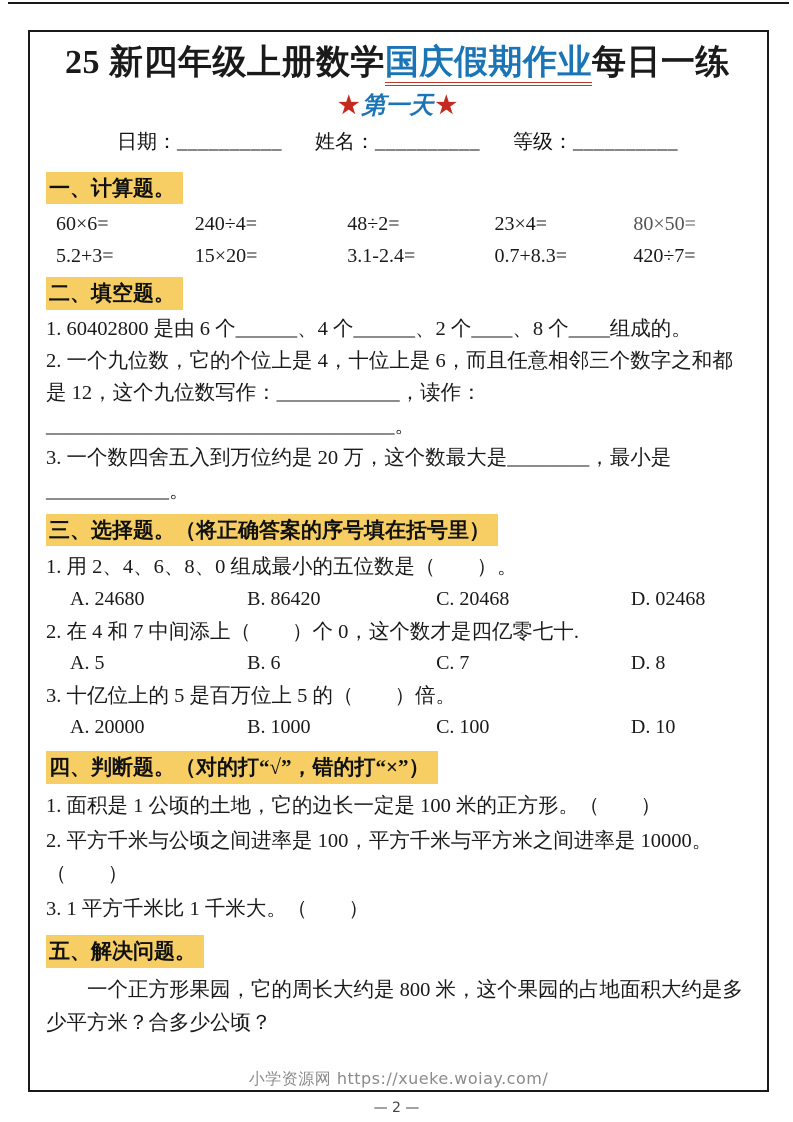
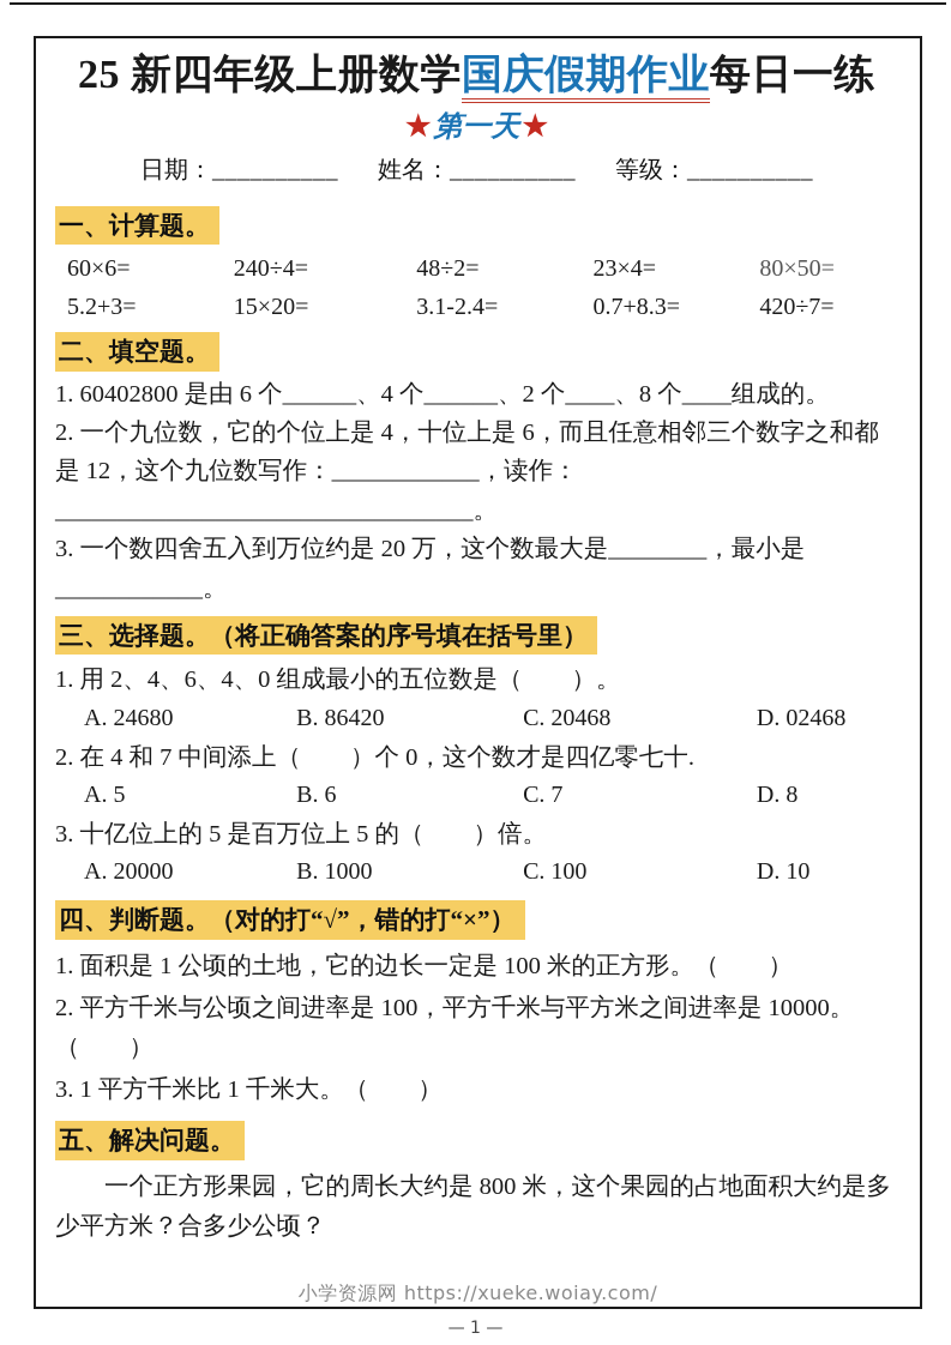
  25 新四年级上册数学国庆假期作业每日一练
  ★第一天★
  日期：__________ 姓名：__________ 等级：__________
  一、计算题。
  60×6=
  240÷4=
  48÷2=
  23×4=
  80×50=
  5.2+3=
  15×20=
  3.1-2.4=
  0.7+8.3=
  420÷7=
  二、填空题。
  1. 60402800 是由 6 个______、4 个______、2 个____、8 个____组成的。
  2. 一个九位数，它的个位上是 4，十位上是 6，而且任意相邻三个数字之和都是 12，这个九位数写作：____________，读作：__________________________________。
  3. 一个数四舍五入到万位约是 20 万，这个数最大是________，最小是____________。
  三、选择题。（将正确答案的序号填在括号里）
- 1. 用 2、4、6、8、0 组成最小的五位数是（ ）。
+ 1. 用 2、4、6、4、0 组成最小的五位数是（ ）。
  A. 24680
  B. 86420
  C. 20468
  D. 02468
  2. 在 4 和 7 中间添上（ ）个 0，这个数才是四亿零七十.
  A. 5
  B. 6
  C. 7
  D. 8
  3. 十亿位上的 5 是百万位上 5 的（ ）倍。
  A. 20000
  B. 1000
  C. 100
  D. 10
  四、判断题。（对的打“√”，错的打“×”）
  1. 面积是 1 公顷的土地，它的边长一定是 100 米的正方形。（ ）
  2. 平方千米与公顷之间进率是 100，平方千米与平方米之间进率是 10000。（ ）
  3. 1 平方千米比 1 千米大。（ ）
  五、解决问题。
  一个正方形果园，它的周长大约是 800 米，这个果园的占地面积大约是多少平方米？合多少公顷？
  小学资源网 https://xueke.woiay.com/
- — 2 —
+ — 1 —
